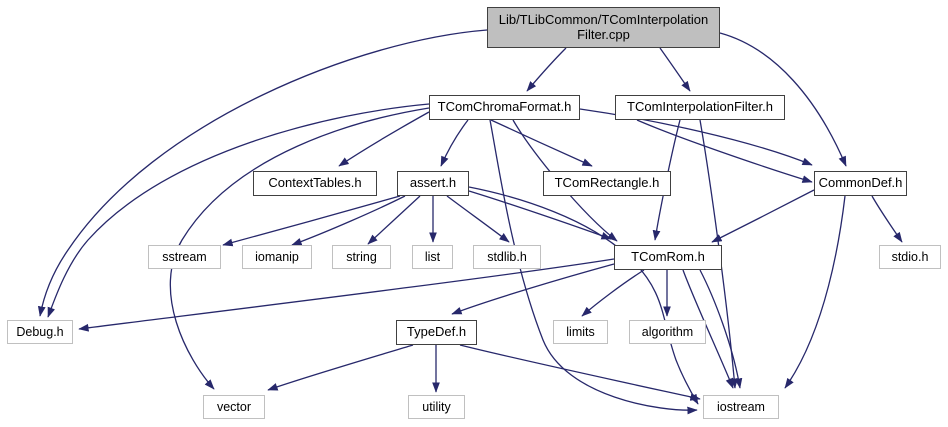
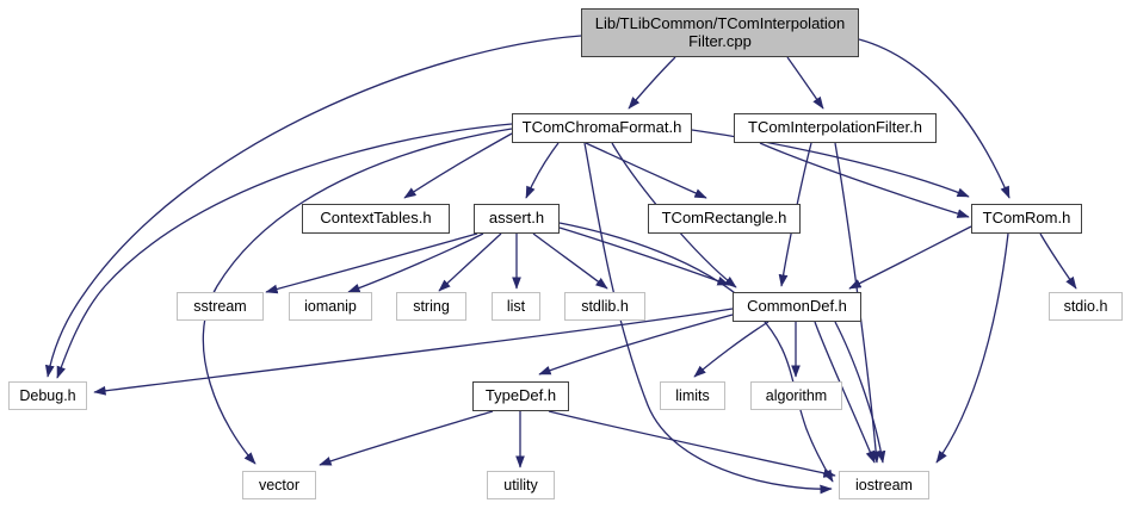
  Lib/TLibCommon/TComInterpolation
  Filter.cpp
  TComChromaFormat.h
  TComInterpolationFilter.h
  ContextTables.h
  assert.h
  TComRectangle.h
- CommonDef.h
+ TComRom.h
  sstream
  iomanip
  string
  list
  stdlib.h
- TComRom.h
+ CommonDef.h
  stdio.h
  Debug.h
  TypeDef.h
  limits
  algorithm
  vector
  utility
  iostream
